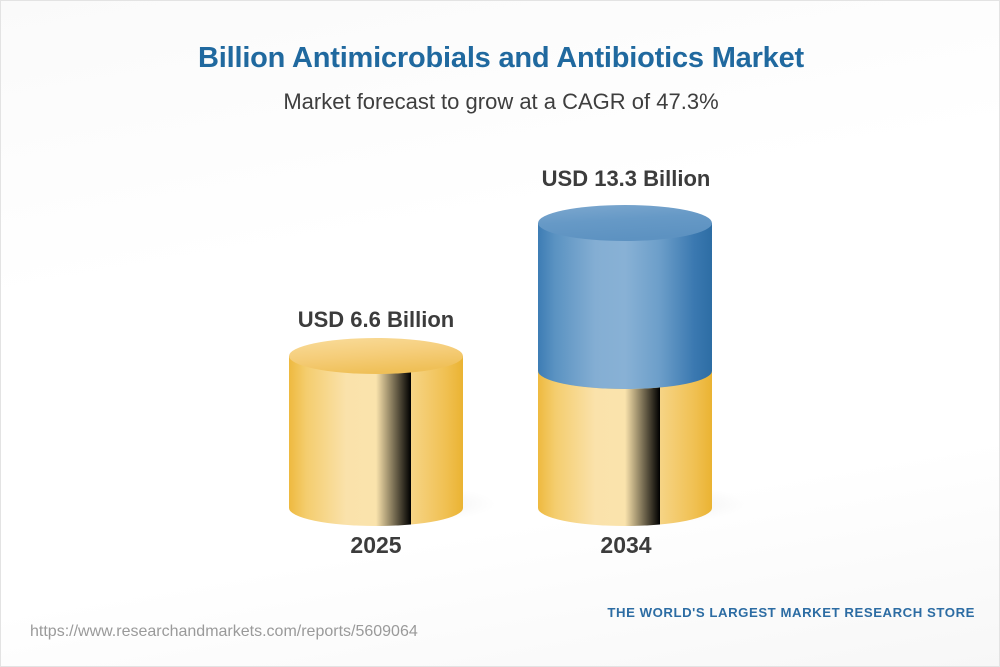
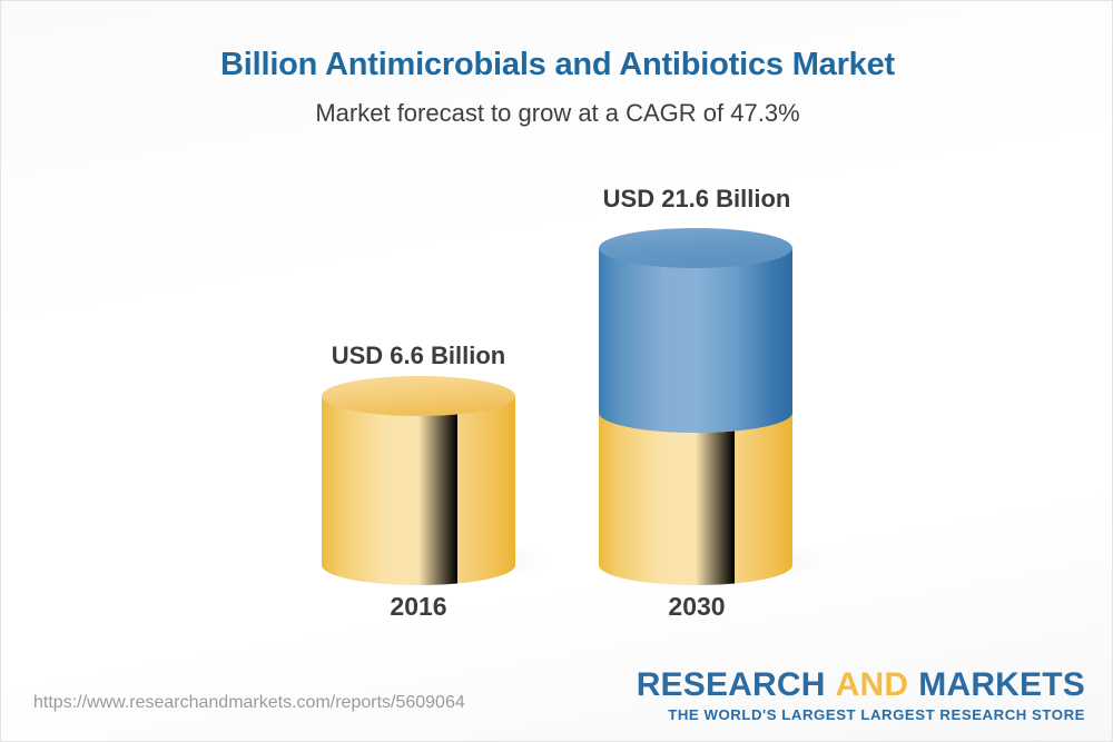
  Billion Antimicrobials and Antibiotics Market
  Market forecast to grow at a CAGR of 47.3%
  USD 6.6 Billion
- USD 13.3 Billion
+ USD 21.6 Billion
- 2025
+ 2016
- 2034
+ 2030
  https://www.researchandmarkets.com/reports/5609064
+ RESEARCH AND MARKETS
- THE WORLD'S LARGEST MARKET RESEARCH STORE
+ THE WORLD'S LARGEST LARGEST RESEARCH STORE
